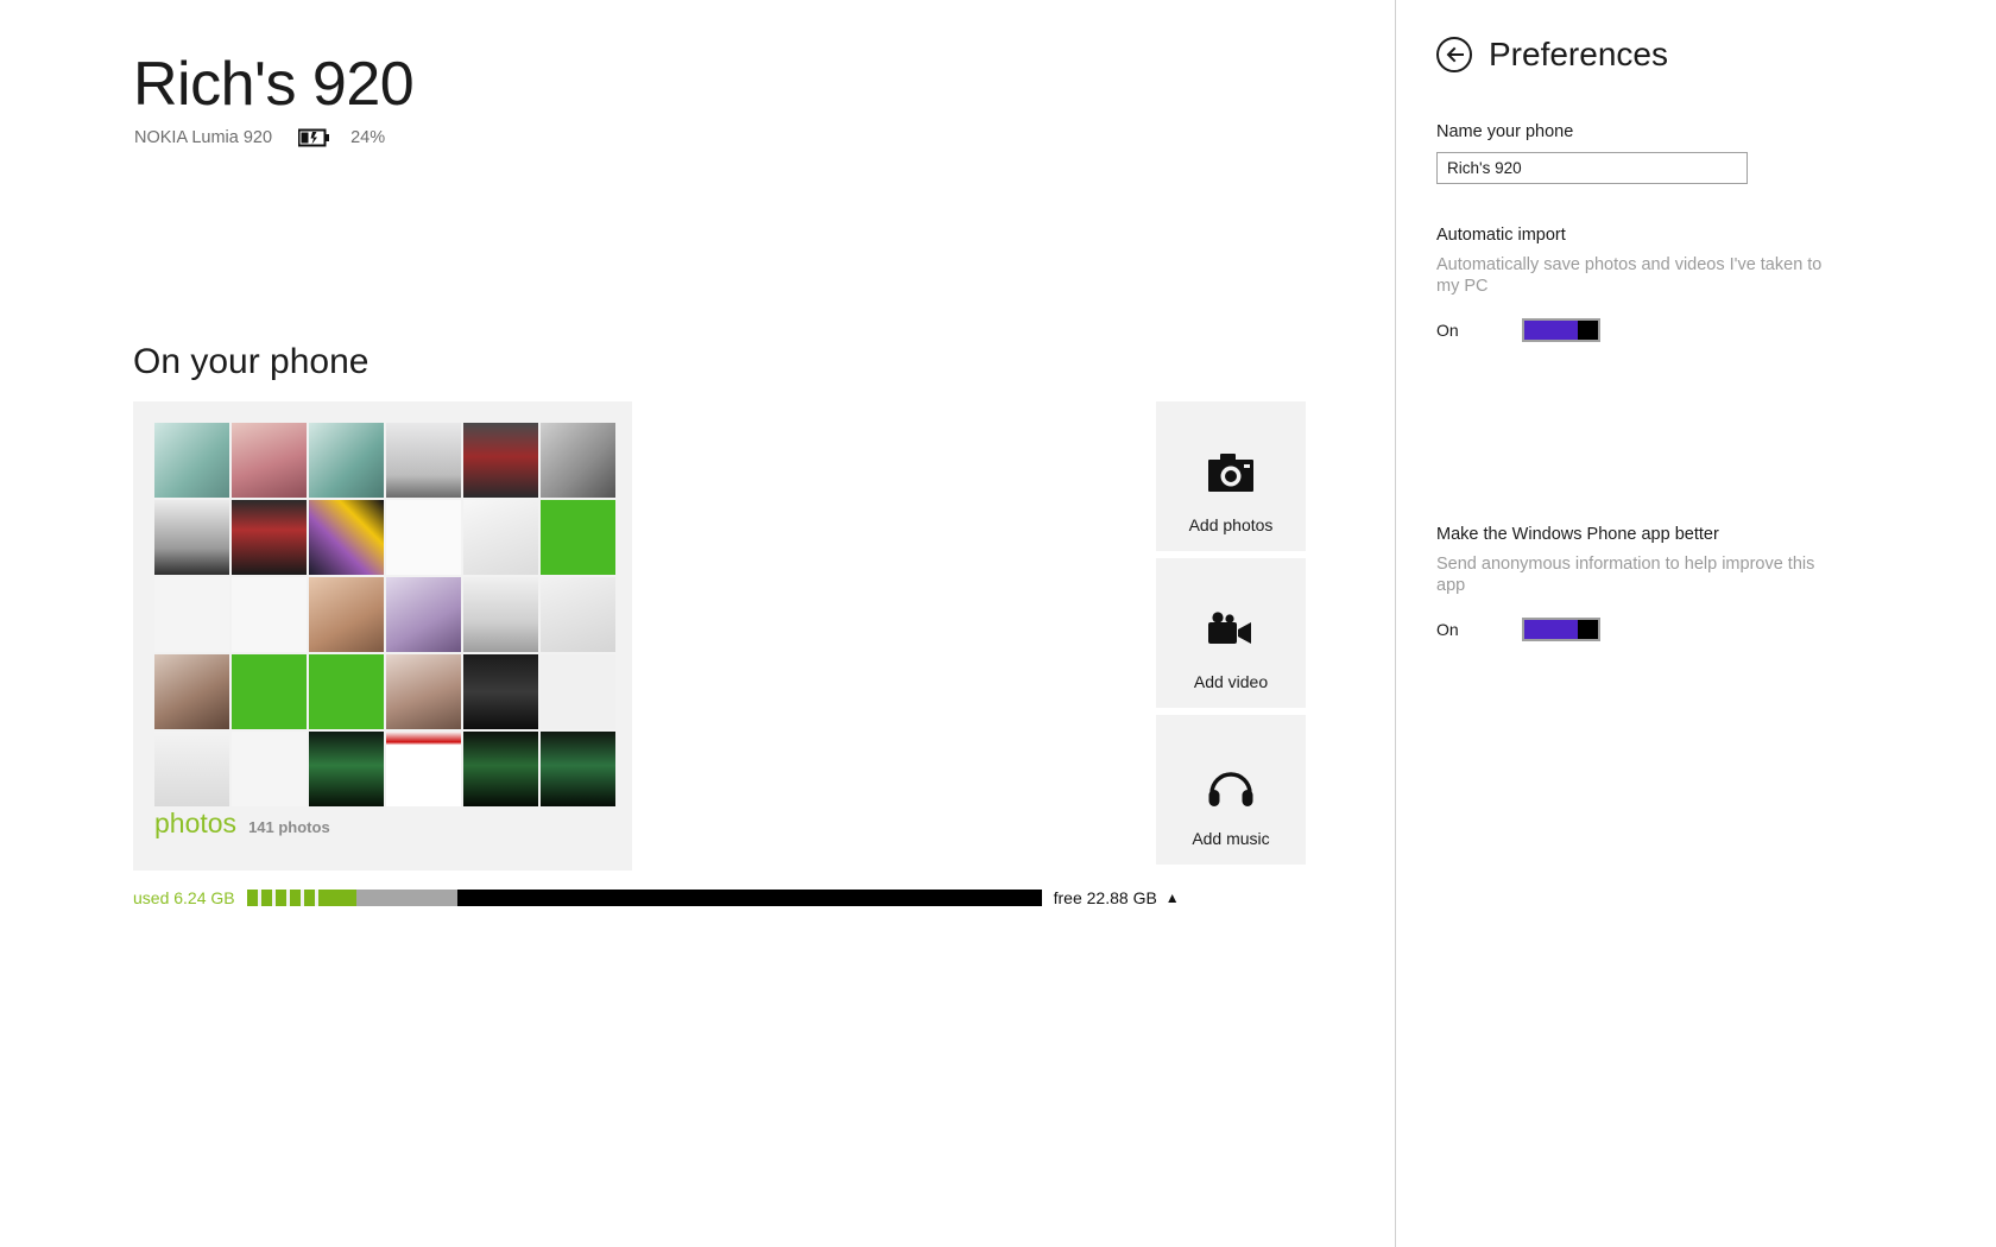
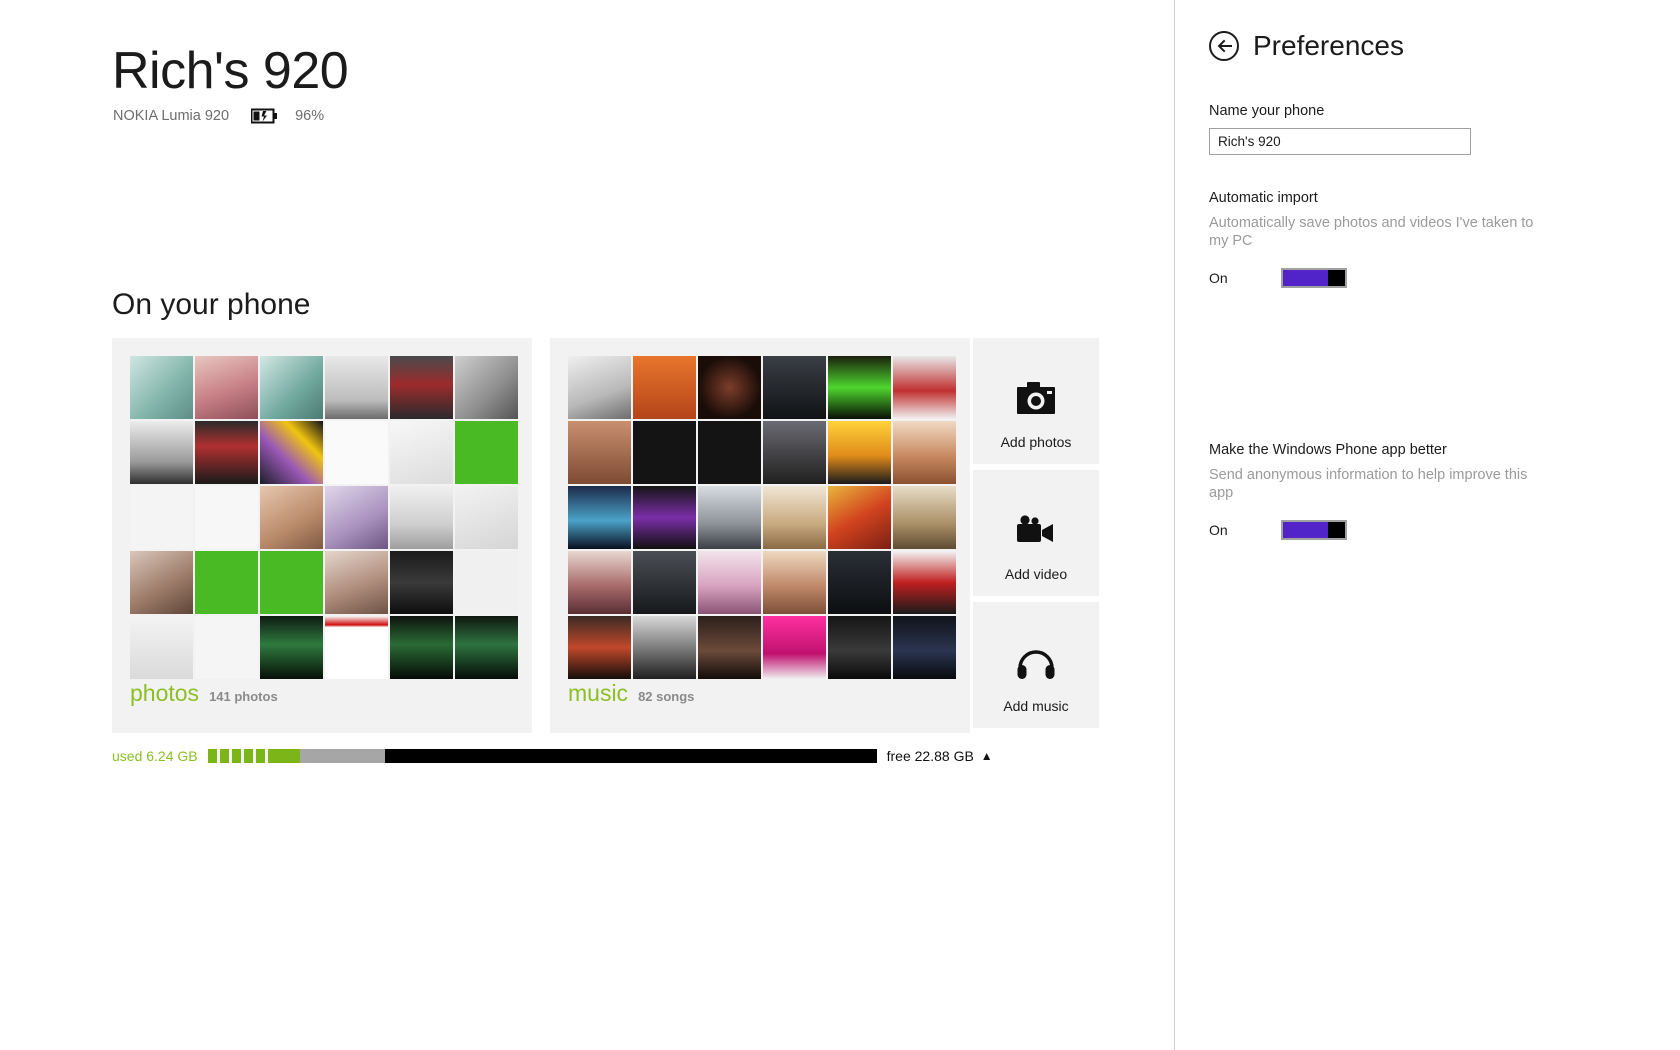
  Rich's 920
  NOKIA Lumia 920
- 24%
+ 96%
  On your phone
  photos
  141 photos
+ music
+ 82 songs
  Add photos
  Add video
  Add music
  used 6.24 GB
  free 22.88 GB
  ▲
  Preferences
  Name your phone
  Rich's 920
  Automatic import
  Automatically save photos and videos I've taken to my PC
  On
  Make the Windows Phone app better
  Send anonymous information to help improve this app
  On
